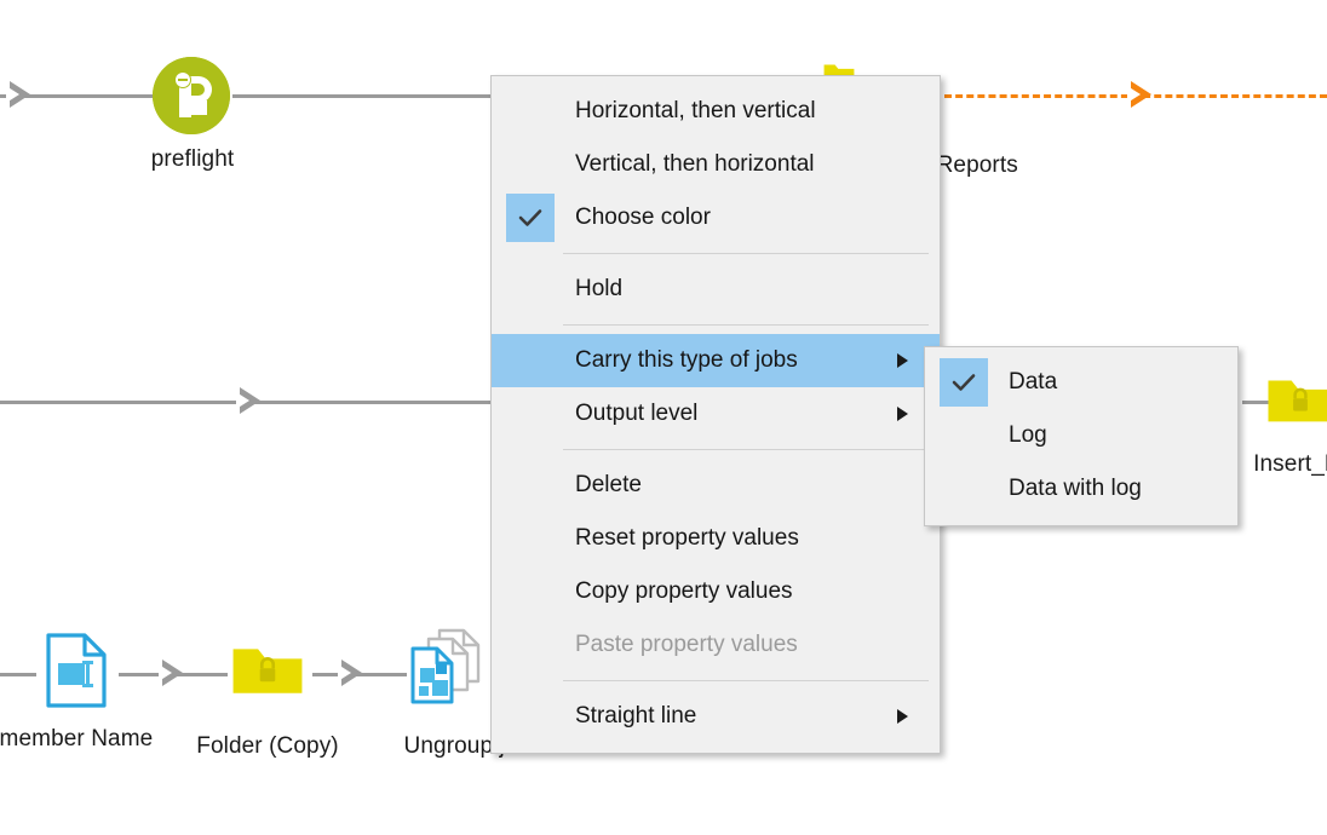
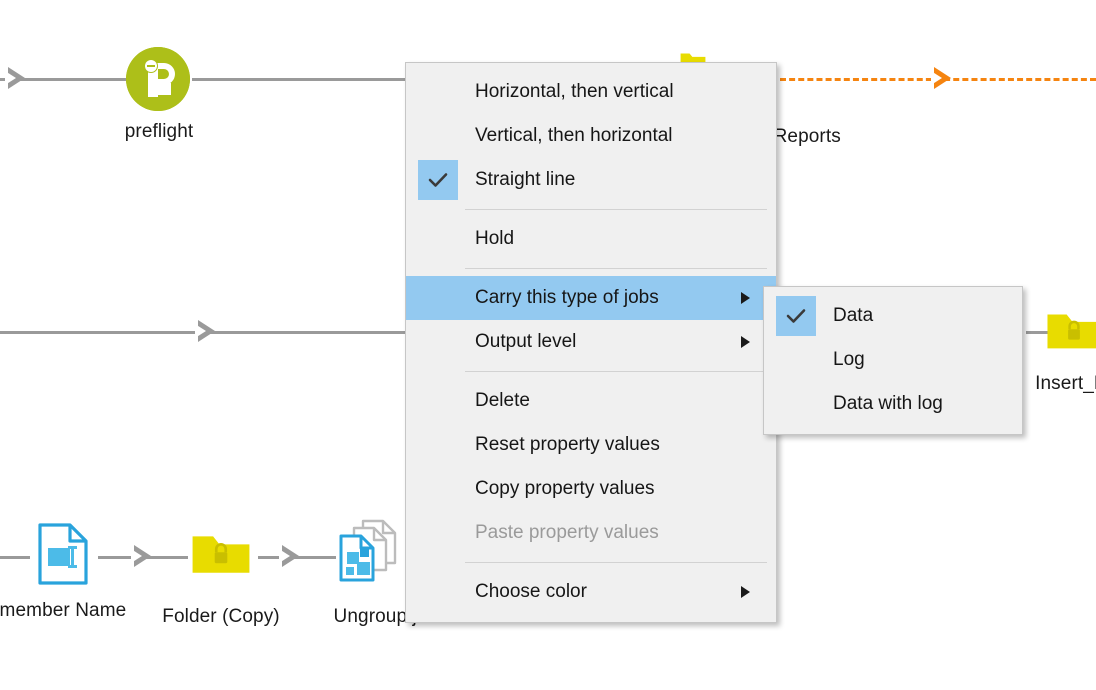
  preflight
  Reports
  Insert_
  member Name
  Folder (Copy)
  Ungroup
  Horizontal, then vertical
  Vertical, then horizontal
- Choose color
+ Straight line
  Hold
  Carry this type of jobs
  Output level
  Delete
  Reset property values
  Copy property values
  Paste property values
- Straight line
+ Choose color
  Data
  Log
  Data with log
